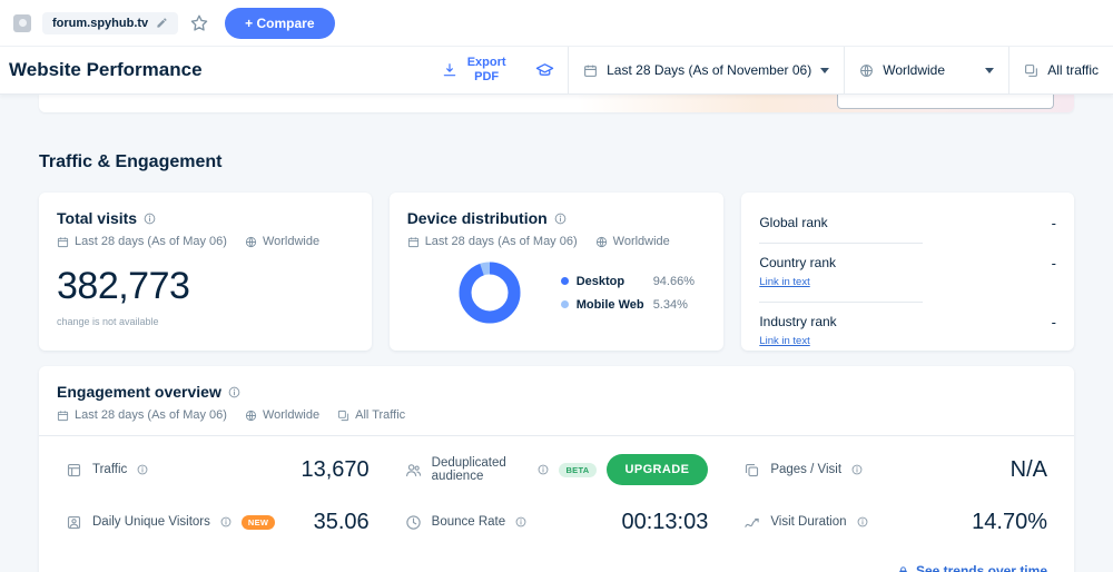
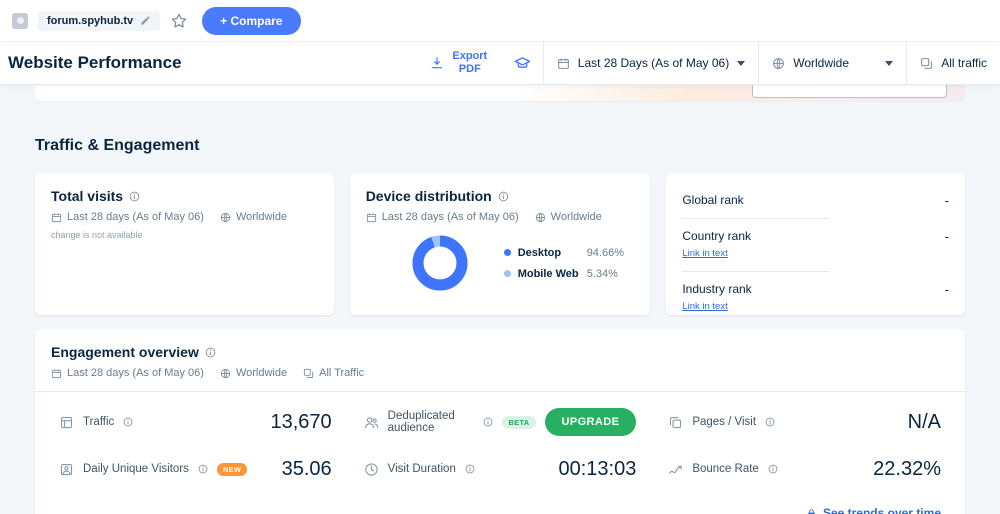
  forum.spyhub.tv
  + Compare
  Website Performance
  Export PDF
- Last 28 Days (As of November 06)
+ Last 28 Days (As of May 06)
  Worldwide
  All traffic
  Traffic & Engagement
  Total visits
  Last 28 days (As of May 06)
  Worldwide
- 382,773
  change is not available
  Device distribution
  Last 28 days (As of May 06)
  Worldwide
  Desktop
  94.66%
  Mobile Web
  5.34%
  Global rank
  -
  Country rank
  Link in text
  -
  Industry rank
  Link in text
  -
  Engagement overview
  Last 28 days (As of May 06)
  Worldwide
  All Traffic
  Traffic
  13,670
  Deduplicated audience
  BETA
  UPGRADE
  Pages / Visit
  N/A
  Daily Unique Visitors
  NEW
  35.06
- Bounce Rate
+ Visit Duration
  00:13:03
- Visit Duration
+ Bounce Rate
- 14.70%
+ 22.32%
  See trends over time
